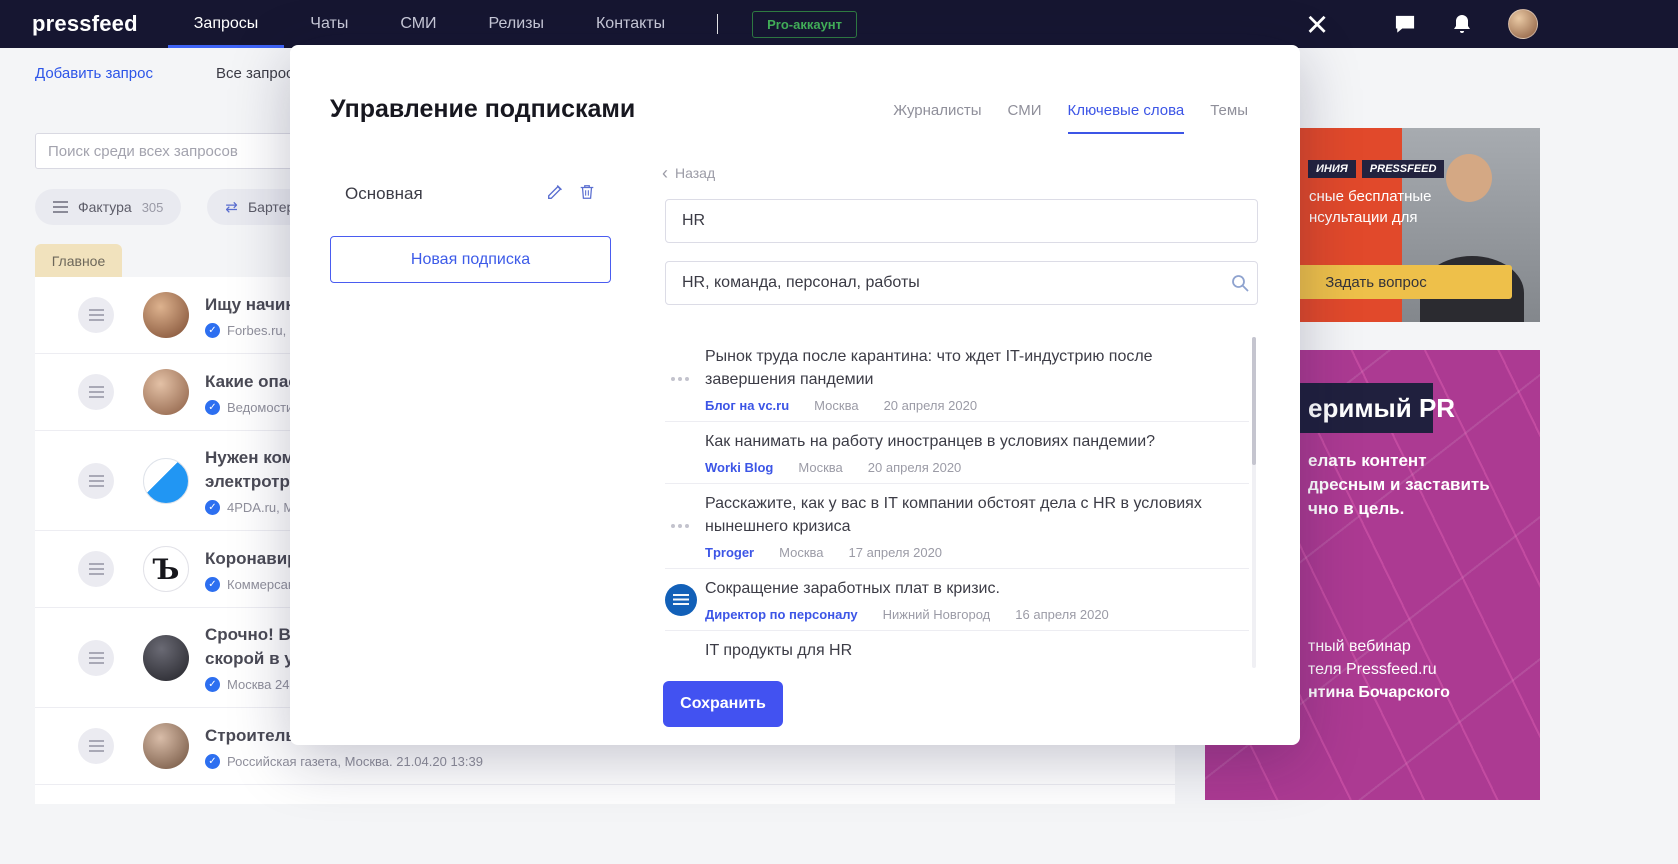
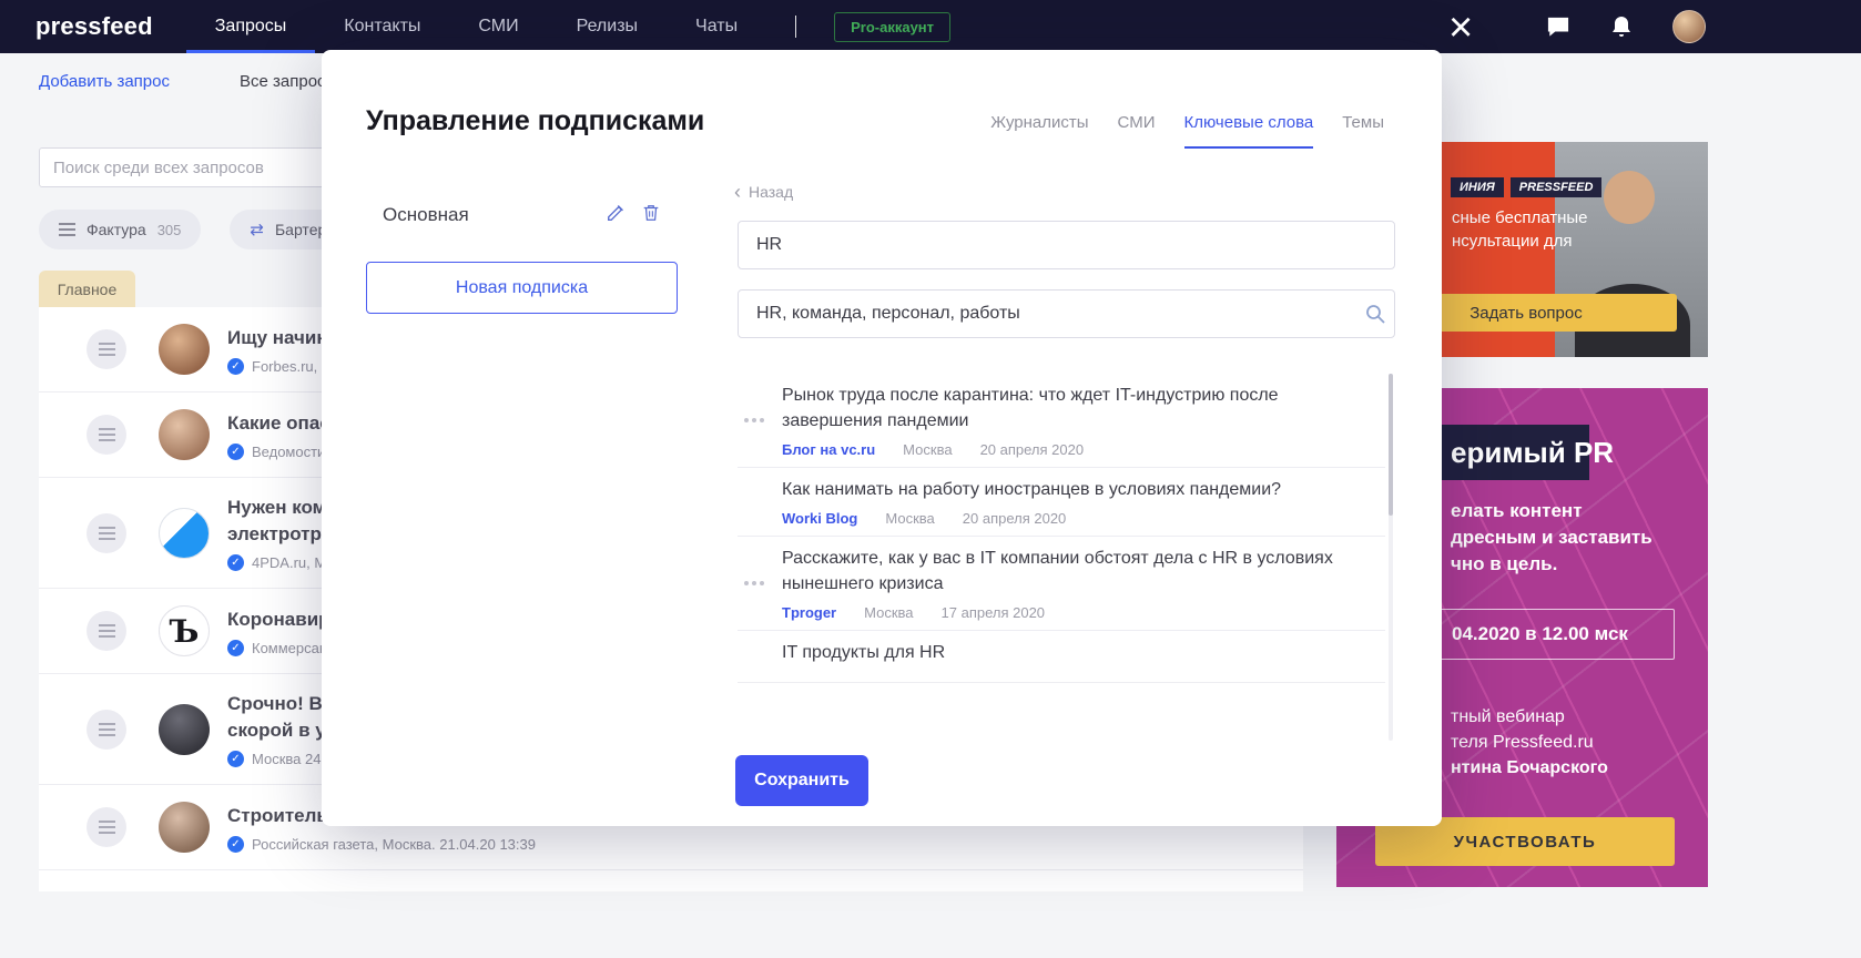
  pressfeed
  Запросы
- Чаты
+ Контакты
  СМИ
  Релизы
- Контакты
+ Чаты
  Pro-аккаунт
  ×
  Добавить запрос
  Все запро
  Поиск среди всех запросов
  Фактура
  305
  ⇄
  Барте
  Главное
  Ищу начи
  ✓
  Forbes.ru,
  Какие опа
  ✓
  Нужен ком
  электротр
  ✓
  4PDA.ru, М
  Ъ
  Коронави
  ✓
  Коммерса
  Срочно! В
  скорой в у
  ✓
  Москва 24
  Строител
  ✓
  Российская газета, Москва. 21.04.20 13:39
  ИНИЯ
  PRESSFEED
  сные бесплатные
  нсультации для
  Задать вопрос
  еримый PR
  елать контент
  дресным и заставить
  чно в цель.
+ 04.2020 в 12.00 мск
  тный вебинар
  теля Pressfeed.ru
  нтина Бочарского
+ УЧАСТВОВАТЬ
  Управление подписками
  Журналисты
  СМИ
  Ключевые слова
  Темы
  Основная
  Новая подписка
  ‹
  Назад
  HR
  HR, команда, персонал, работы
  Рынок труда после карантина: что ждет IT-индустрию после завершения пандемии
  Блог на vc.ru
  Москва
  20 апреля 2020
  Как нанимать на работу иностранцев в условиях пандемии?
  Worki Blog
  Москва
  20 апреля 2020
  Расскажите, как у вас в IT компании обстоят дела с HR в условиях нынешнего кризиса
  Tproger
  Москва
  17 апреля 2020
- Сокращение заработных плат в кризис.
- Директор по персоналу
- Нижний Новгород
- 16 апреля 2020
  IT продукты для HR
  Сохранить
